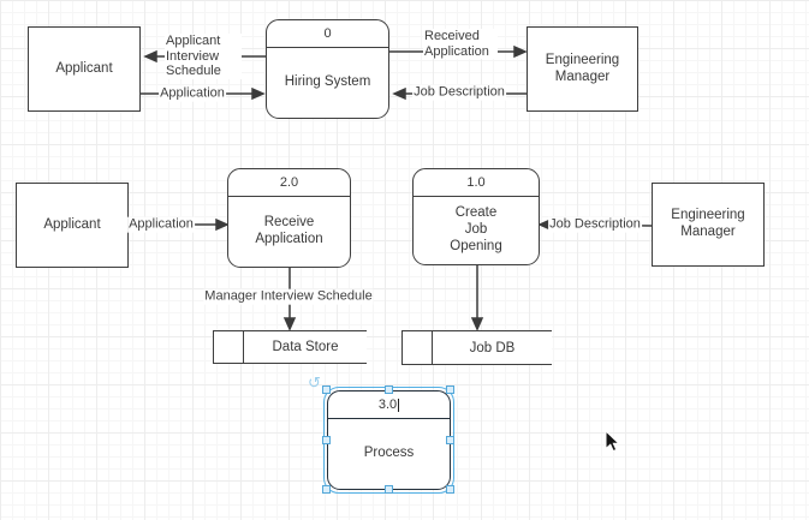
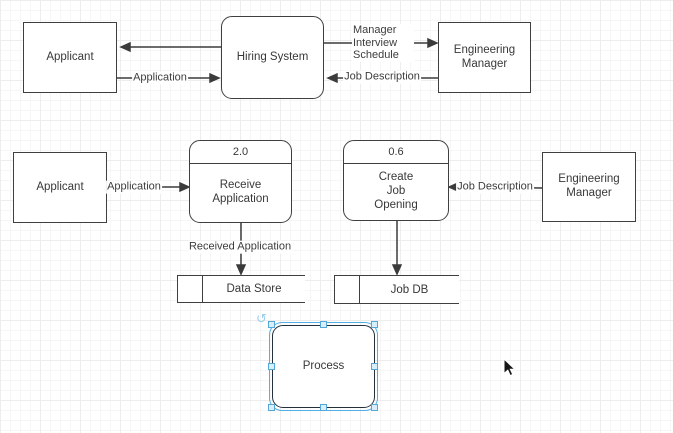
  Applicant
  Engineering Manager
  Applicant
  Engineering Manager
- 0
  Hiring System
  2.0
  Receive Application
- 1.0
+ 0.6
  Create Job Opening
  Data Store
  Job DB
- Applicant Interview Schedule
  Application
- Received Application
+ Manager Interview Schedule
  Job Description
  Application
  Job Description
- Manager Interview Schedule
+ Received Application
- 3.0
  Process
  ↺
